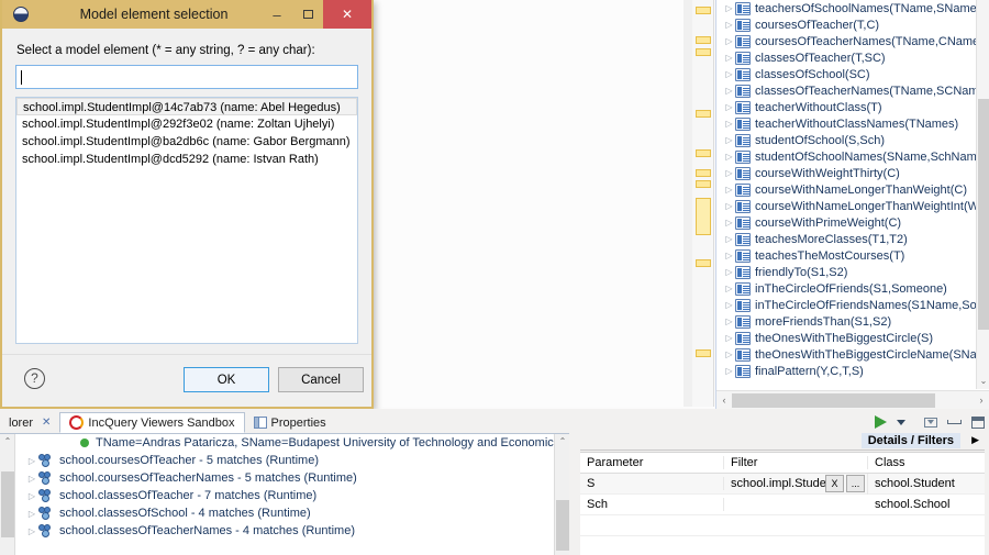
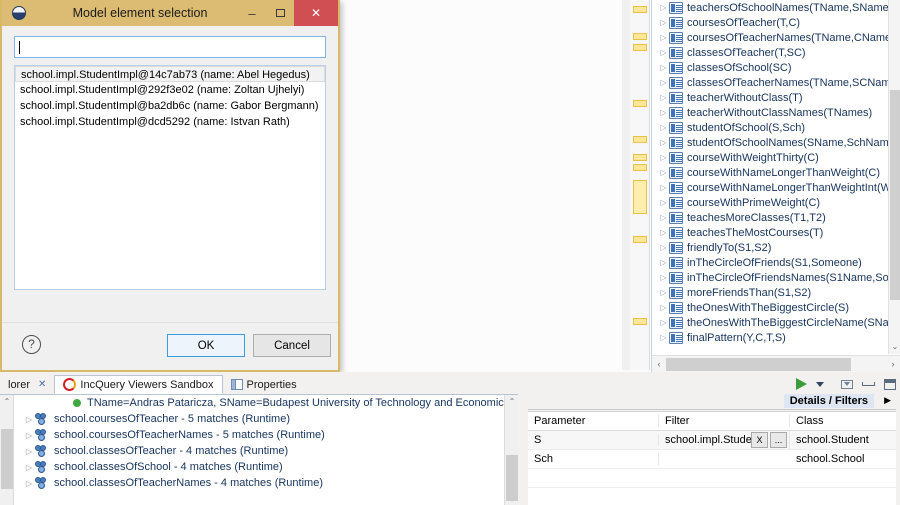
  ▷
  teachersOfSchoolNames(TName,SName
  ▷
  coursesOfTeacher(T,C)
  ▷
  coursesOfTeacherNames(TName,CNam
  ▷
  classesOfTeacher(T,SC)
  ▷
  classesOfSchool(SC)
  ▷
  classesOfTeacherNames(TName,SCNam
  ▷
  teacherWithoutClass(T)
  ▷
  teacherWithoutClassNames(TNames)
  ▷
  studentOfSchool(S,Sch)
  ▷
  studentOfSchoolNames(SName,SchNam
  ▷
  courseWithWeightThirty(C)
  ▷
  courseWithNameLongerThanWeight(C)
  ▷
  courseWithNameLongerThanWeightInt(W
  ▷
  courseWithPrimeWeight(C)
  ▷
  teachesMoreClasses(T1,T2)
  ▷
  teachesTheMostCourses(T)
  ▷
  friendlyTo(S1,S2)
  ▷
  inTheCircleOfFriends(S1,Someone)
  ▷
  inTheCircleOfFriendsNames(S1Name,So
  ▷
  moreFriendsThan(S1,S2)
  ▷
  theOnesWithTheBiggestCircle(S)
  ▷
  theOnesWithTheBiggestCircleName(SNa
  ▷
  finalPattern(Y,C,T,S)
  ⌄
  ‹
  ›
  Model element selection
  –
  ✕
- Select a model element (* = any string, ? = any char):
  school.impl.StudentImpl@14c7ab73 (name: Abel Hegedus)
  school.impl.StudentImpl@292f3e02 (name: Zoltan Ujhelyi)
  school.impl.StudentImpl@ba2db6c (name: Gabor Bergmann)
  school.impl.StudentImpl@dcd5292 (name: Istvan Rath)
  ?
  OK
  Cancel
  lorer
  ✕
  IncQuery Viewers Sandbox
  Properties
  ⌃
  TName=Andras Pataricza, SName=Budapest University of Technology and Economic
  ▷
  school.coursesOfTeacher - 5 matches (Runtime)
  ▷
  school.coursesOfTeacherNames - 5 matches (Runtime)
  ▷
- school.classesOfTeacher - 7 matches (Runtime)
+ school.classesOfTeacher - 4 matches (Runtime)
  ▷
  school.classesOfSchool - 4 matches (Runtime)
  ▷
  school.classesOfTeacherNames - 4 matches (Runtime)
  ⌃
  Details / Filters
  ▶
  Parameter
  Filter
  Class
  S
  school.impl.Stude
  X
  ...
  school.Student
  Sch
  school.School
